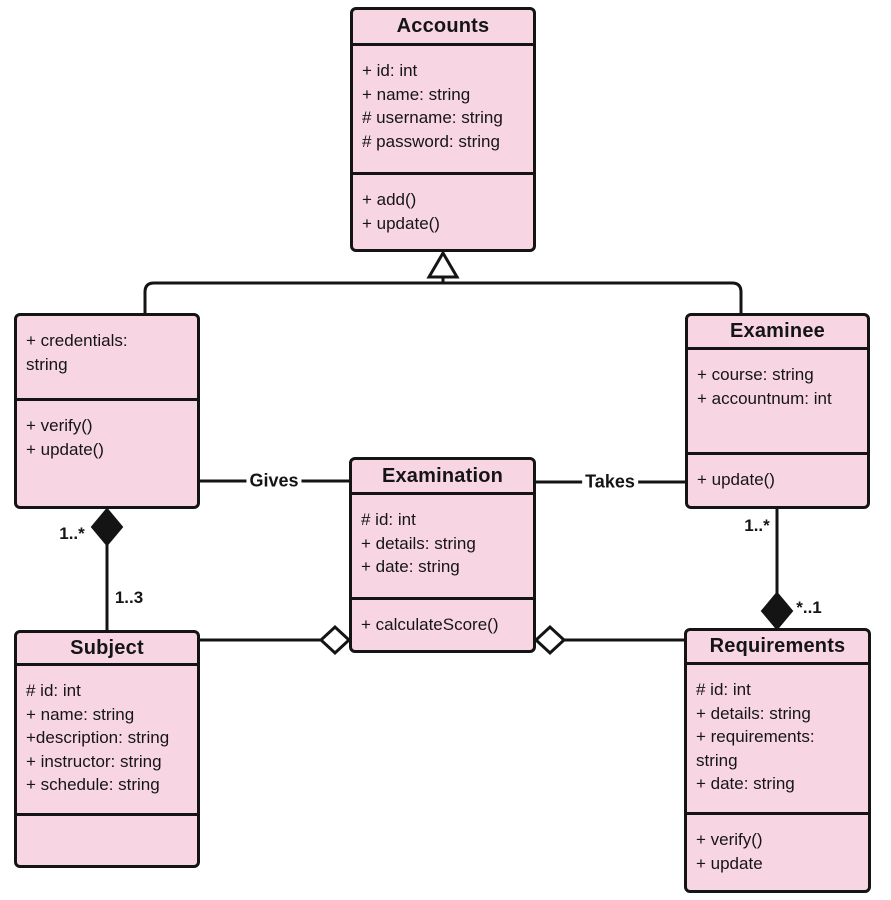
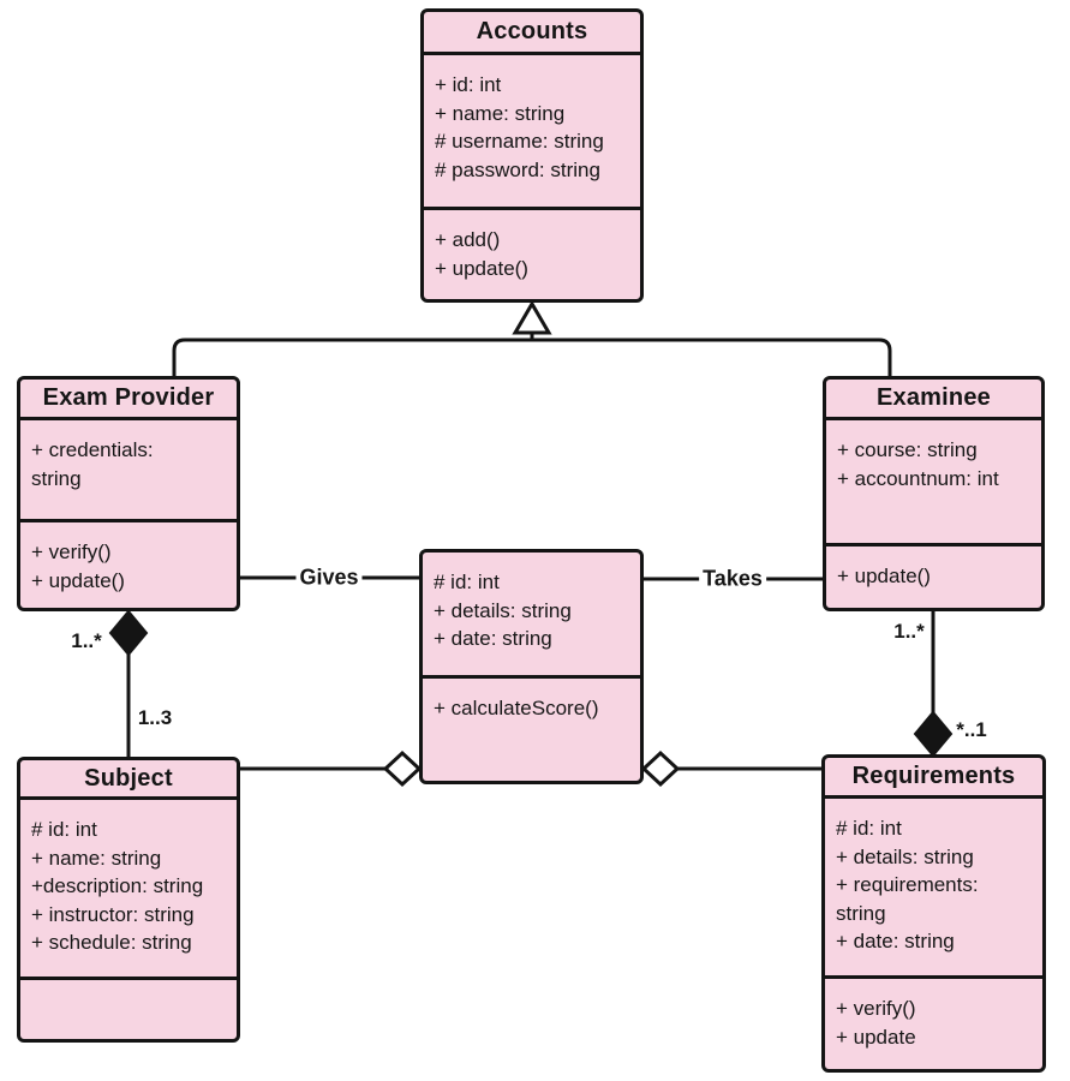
  Accounts
  + id: int
  + name: string
  # username: string
  # password: string
  + add()
  + update()
+ Exam Provider
  + credentials: string
  + verify()
  + update()
  Examinee
  + course: string
  + accountnum: int
  + update()
- Examination
  # id: int
  + details: string
  + date: string
  + calculateScore()
  Subject
  # id: int
  + name: string
  +description: string
  + instructor: string
  + schedule: string
  Requirements
  # id: int
  + details: string
  + requirements: string
  + date: string
  + verify()
  + update
  Gives
  Takes
  1..*
  1..3
  1..*
  *..1
